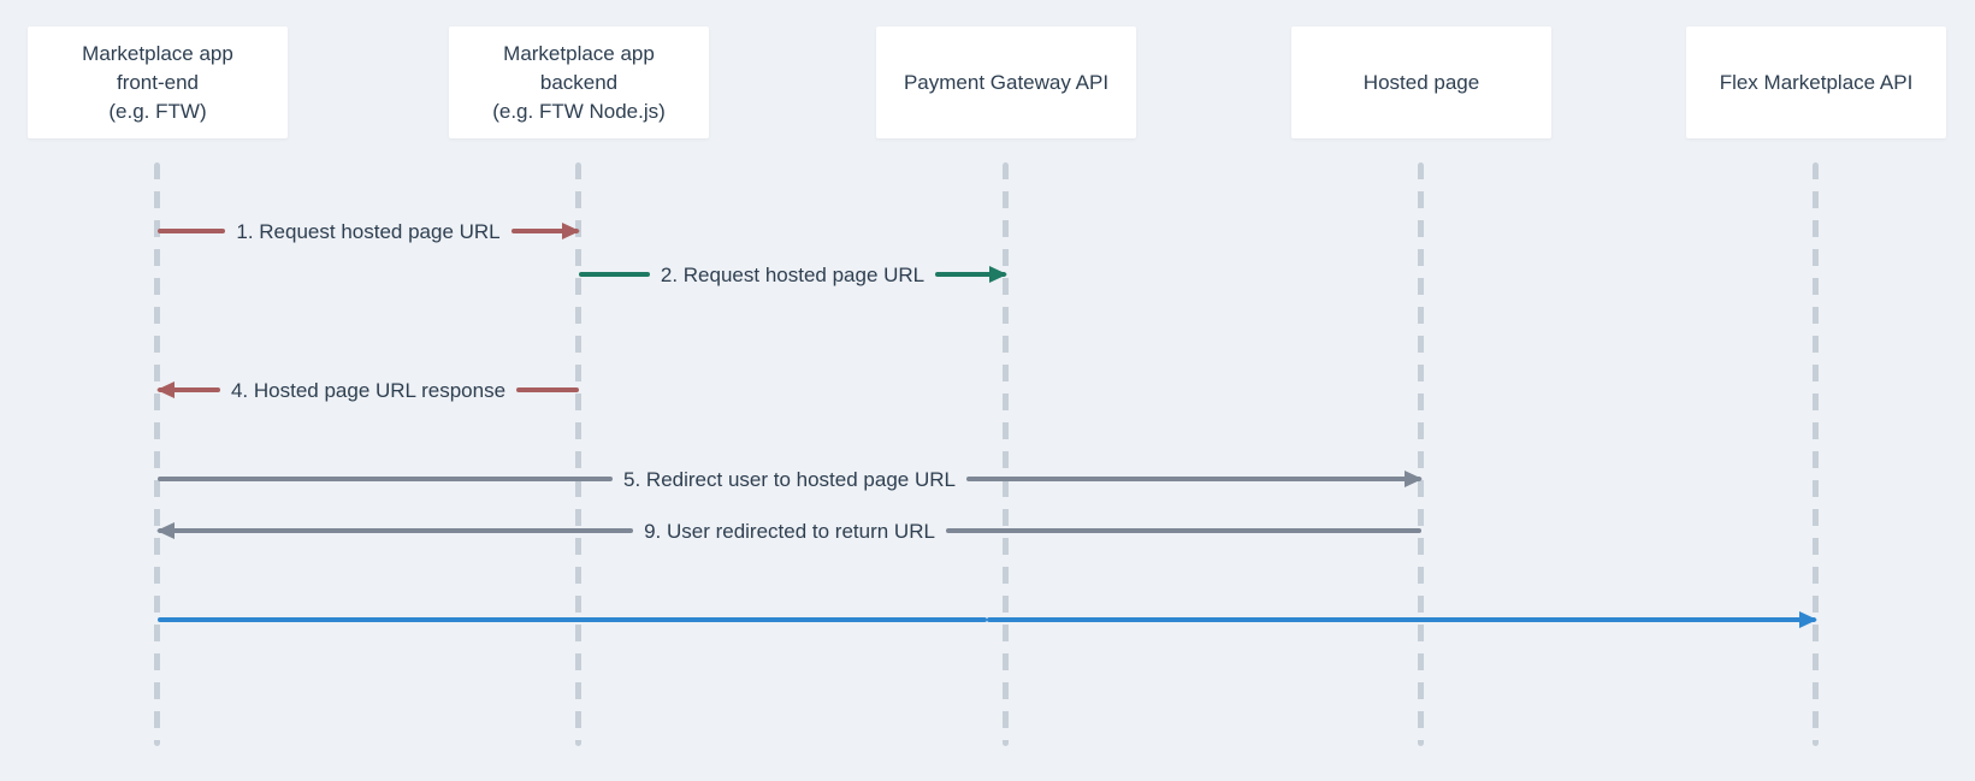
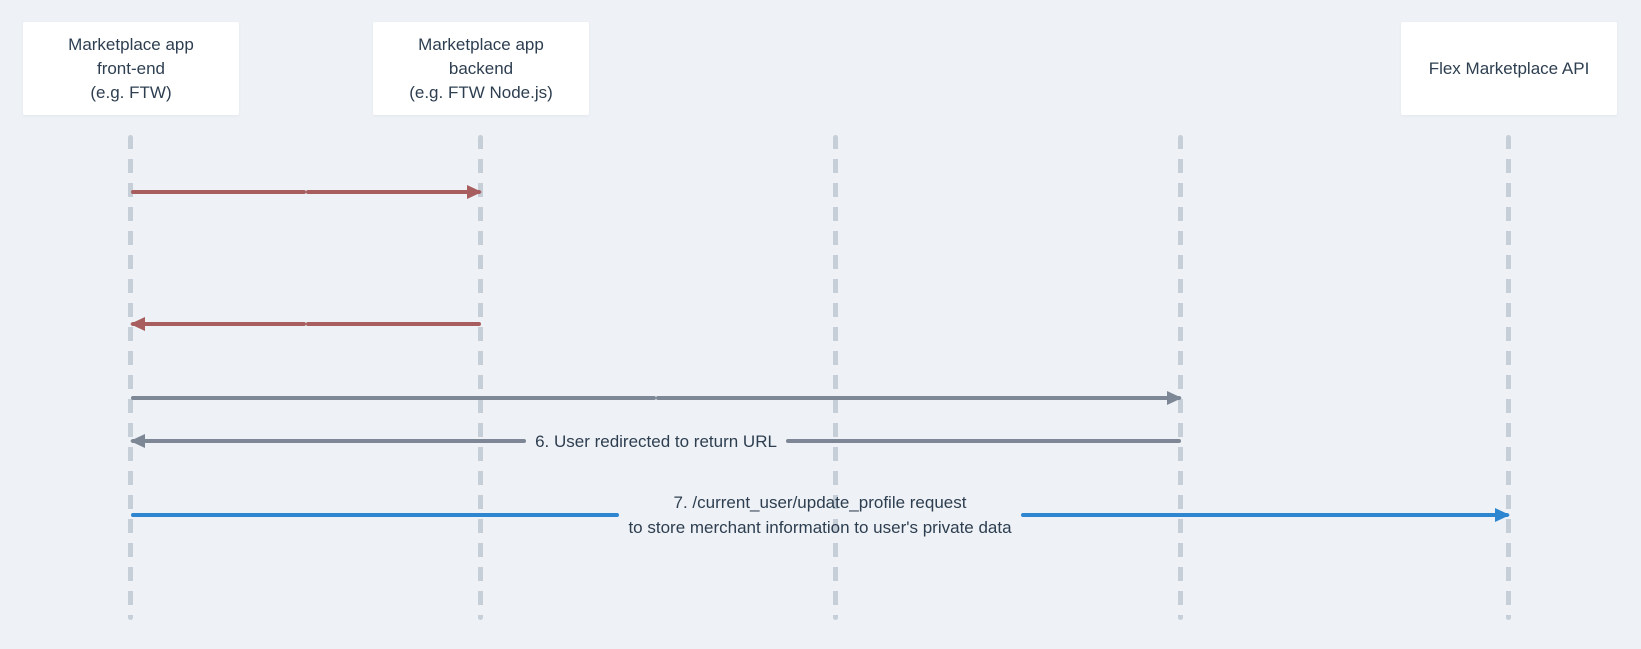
  Marketplace app
  front-end
  (e.g. FTW)
  Marketplace app
  backend
  (e.g. FTW Node.js)
- Payment Gateway API
- Hosted page
  Flex Marketplace API
- 1. Request hosted page URL
- 2. Request hosted page URL
- 4. Hosted page URL response
- 5. Redirect user to hosted page URL
- 9. User redirected to return URL
+ 6. User redirected to return URL
+ 7. /current_user/update_profile request
+ to store merchant information to user's private data
